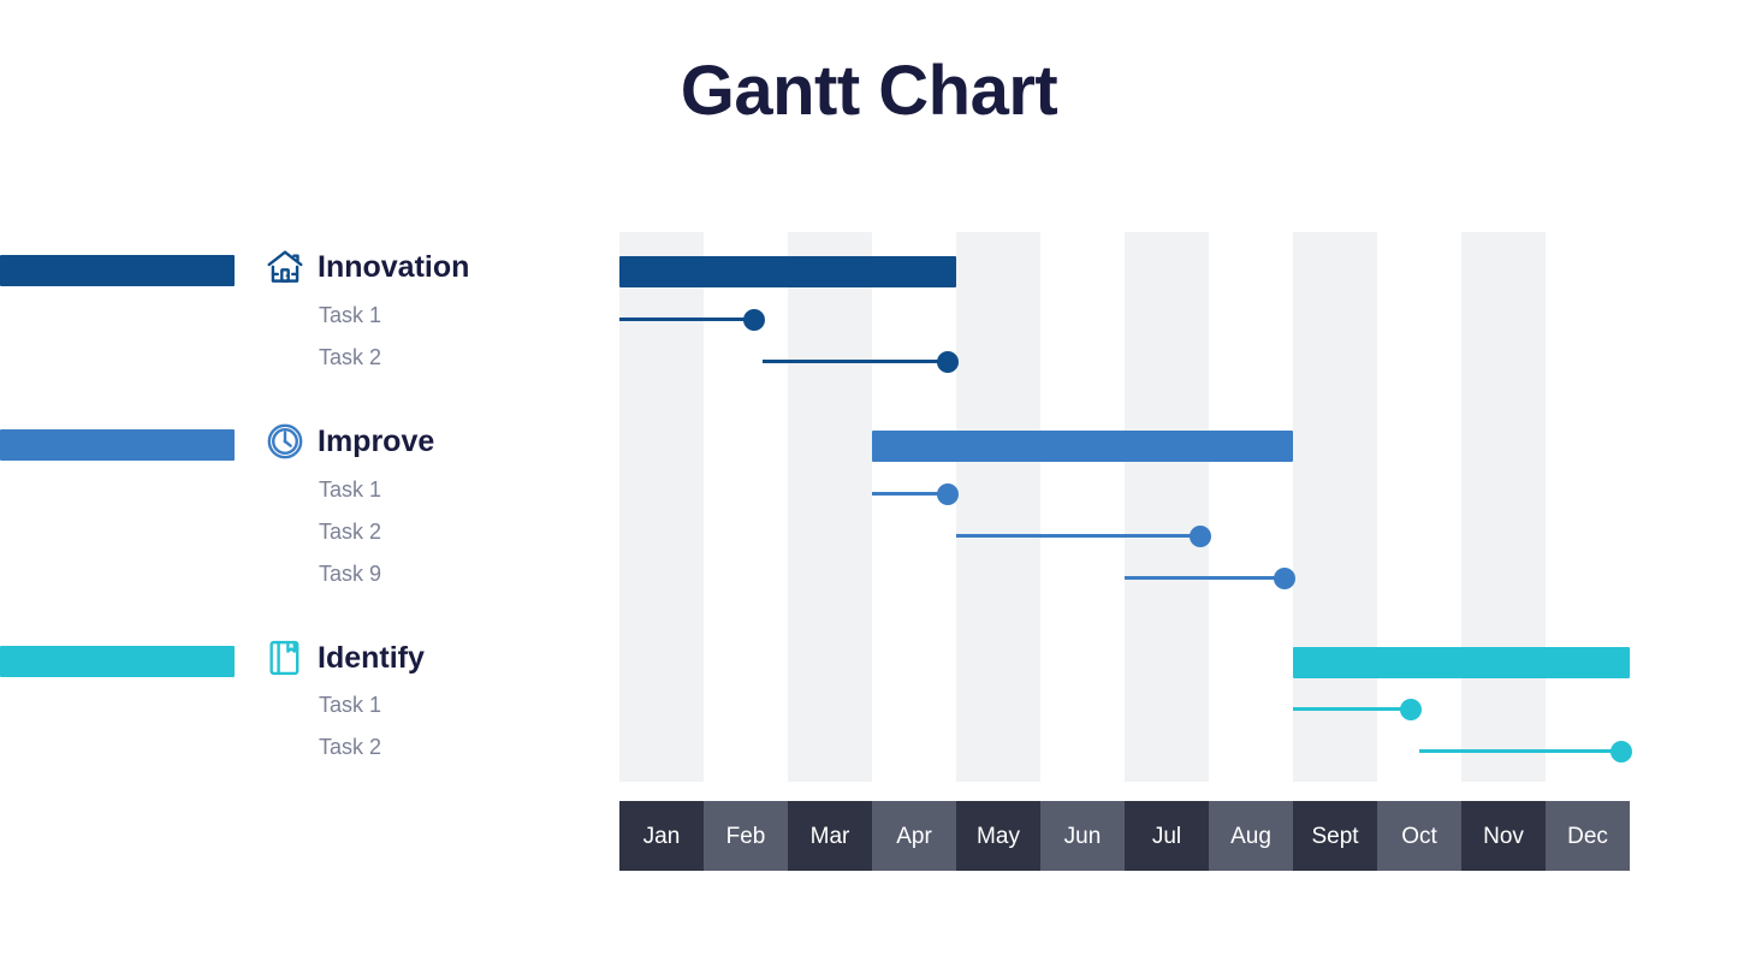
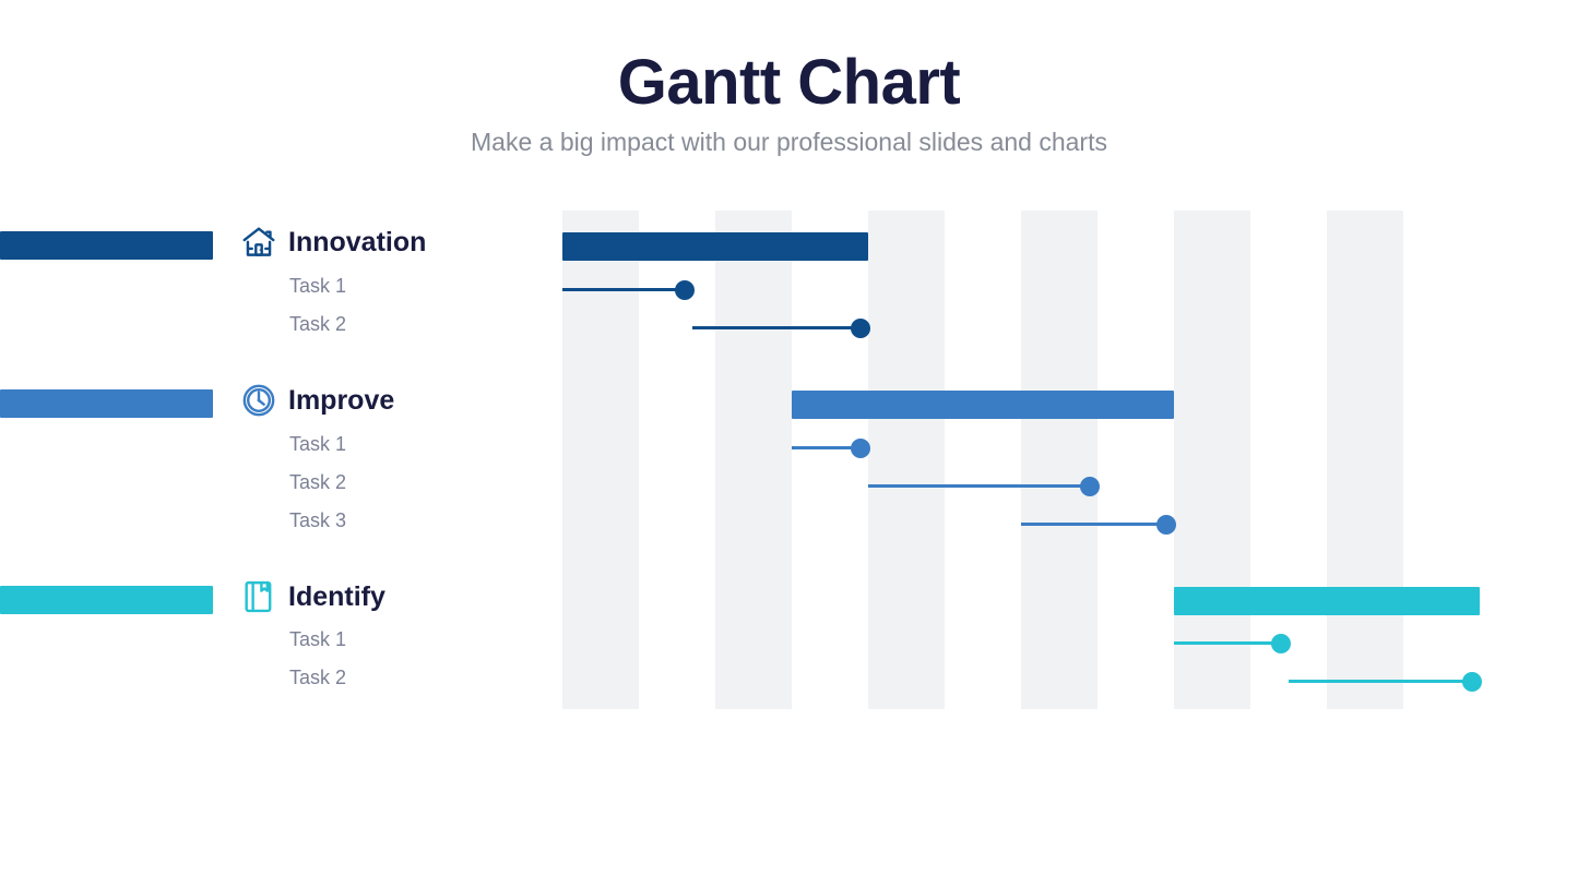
  Gantt Chart
+ Make a big impact with our professional slides and charts
  Innovation
  Task 1
  Task 2
  Improve
  Task 1
  Task 2
- Task 9
+ Task 3
  Identify
  Task 1
  Task 2
- Jan
- Feb
- Mar
- Apr
- May
- Jun
- Jul
- Aug
- Sept
- Oct
- Nov
- Dec
